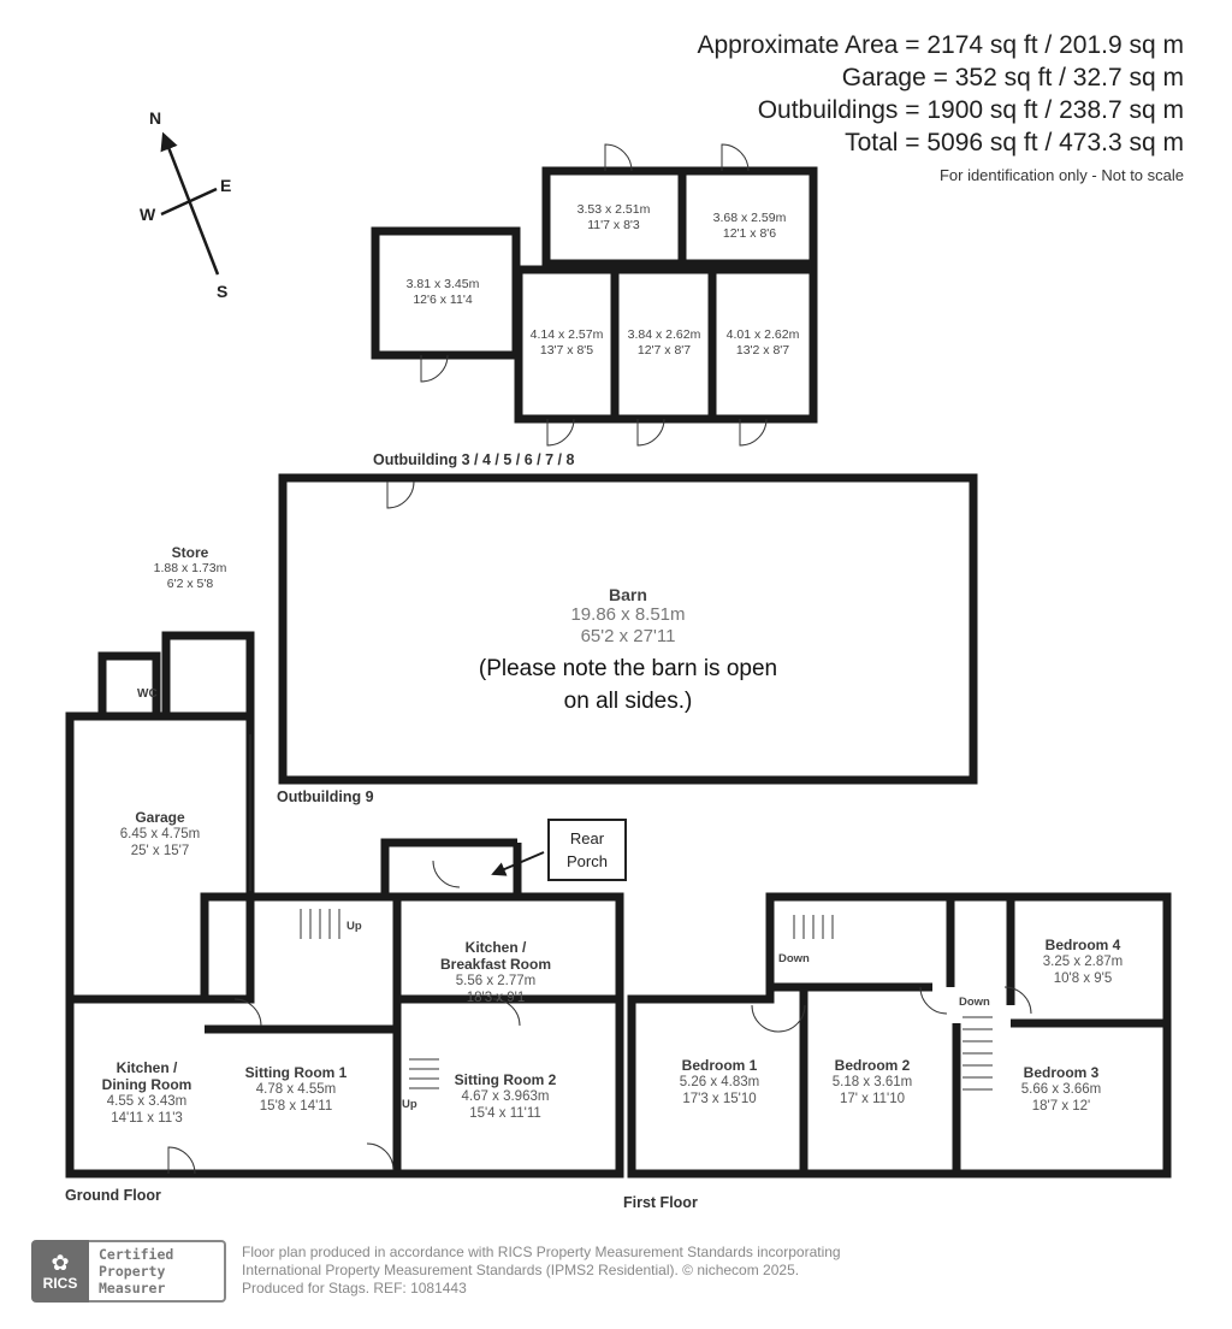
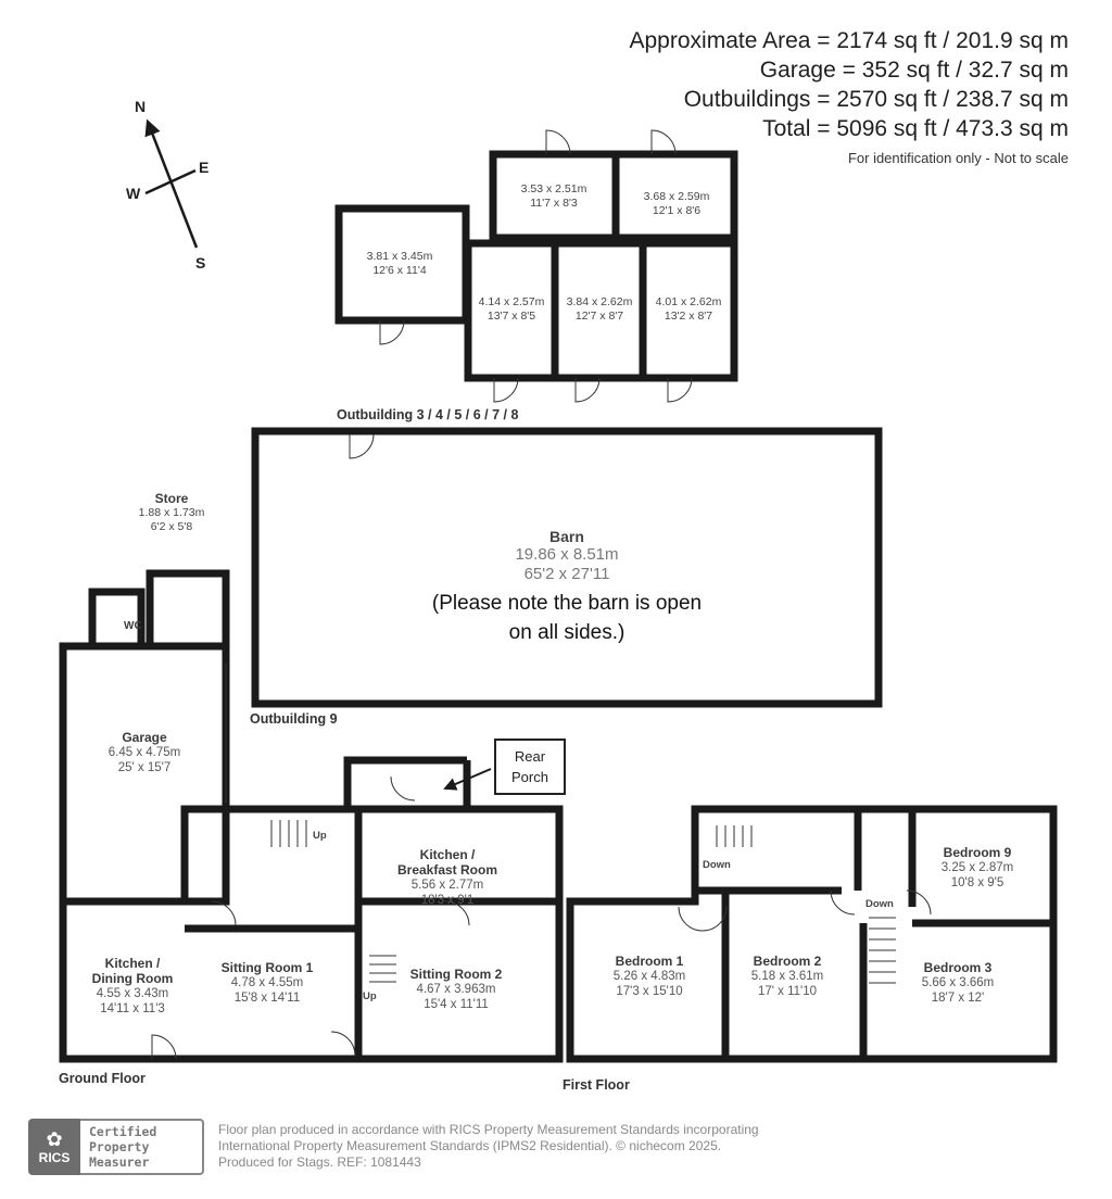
  Approximate Area = 2174 sq ft / 201.9 sq m
  Garage = 352 sq ft / 32.7 sq m
- Outbuildings = 1900 sq ft / 238.7 sq m
+ Outbuildings = 2570 sq ft / 238.7 sq m
  Total = 5096 sq ft / 473.3 sq m
  For identification only - Not to scale
  N
  E
  W
  S
  3.81 x 3.45m
  12'6 x 11'4
  3.53 x 2.51m
  11'7 x 8'3
  3.68 x 2.59m
  12'1 x 8'6
  4.14 x 2.57m
  13'7 x 8'5
  3.84 x 2.62m
  12'7 x 8'7
  4.01 x 2.62m
  13'2 x 8'7
  Outbuilding 3 / 4 / 5 / 6 / 7 / 8
  Barn
  19.86 x 8.51m
  65'2 x 27'11
  (Please note the barn is open
  on all sides.)
  Outbuilding 9
  Store
  1.88 x 1.73m
  6'2 x 5'8
  WC
  Garage
  6.45 x 4.75m
  25' x 15'7
  Kitchen /
  Breakfast Room
  5.56 x 2.77m
  18'3 x 9'1
  Kitchen /
  Dining Room
  4.55 x 3.43m
  14'11 x 11'3
  Sitting Room 1
  4.78 x 4.55m
  15'8 x 14'11
  Sitting Room 2
  4.67 x 3.963m
  15'4 x 11'11
  Rear
  Porch
  Up
  Up
  Ground Floor
  Bedroom 1
  5.26 x 4.83m
  17'3 x 15'10
  Bedroom 2
  5.18 x 3.61m
  17' x 11'10
  Bedroom 3
  5.66 x 3.66m
  18'7 x 12'
- Bedroom 4
+ Bedroom 9
  3.25 x 2.87m
  10'8 x 9'5
  Down
  Down
  First Floor
  ✿
  RICS
  Certified
  Property
  Measurer
  Floor plan produced in accordance with RICS Property Measurement Standards incorporating
  International Property Measurement Standards (IPMS2 Residential). © nichecom 2025.
  Produced for Stags. REF: 1081443
